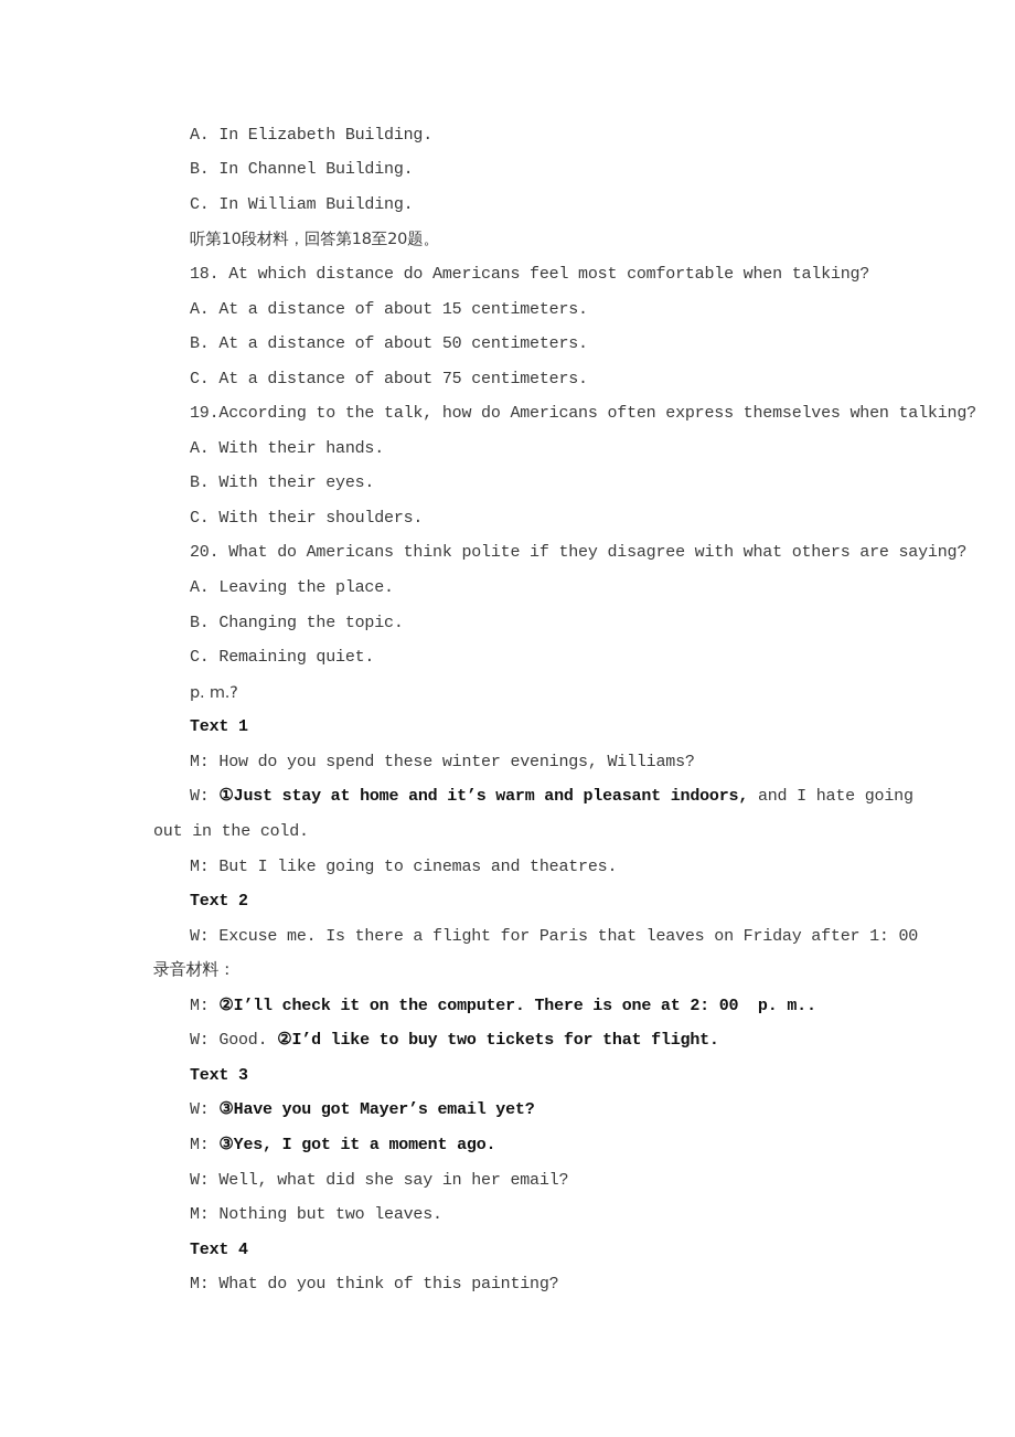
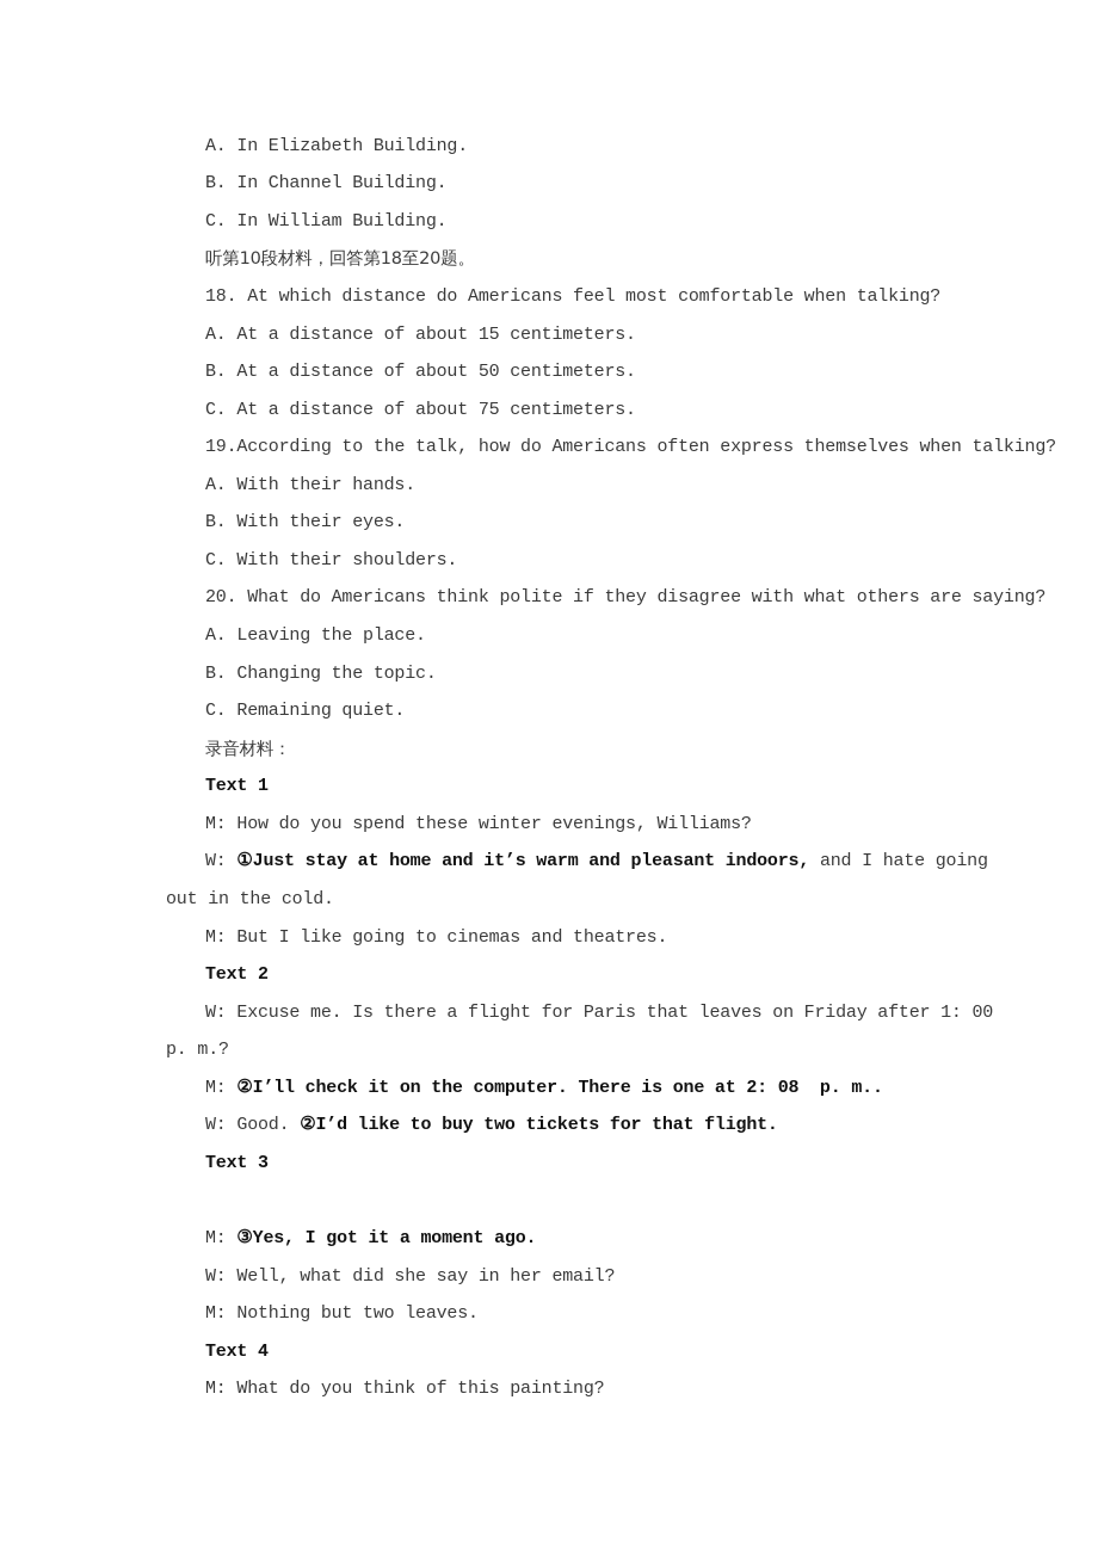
  A. In Elizabeth Building.
  B. In Channel Building.
  C. In William Building.
  听第10段材料，回答第18至20题。
  18. At which distance do Americans feel most comfortable when talking?
  A. At a distance of about 15 centimeters.
  B. At a distance of about 50 centimeters.
  C. At a distance of about 75 centimeters.
  19.According to the talk, how do Americans often express themselves when talking?
  A. With their hands.
  B. With their eyes.
  C. With their shoulders.
  20. What do Americans think polite if they disagree with what others are saying?
  A. Leaving the place.
  B. Changing the topic.
  C. Remaining quiet.
- p. m.?
+ 录音材料：
  Text 1
  M: How do you spend these winter evenings, Williams?
  W: ①Just stay at home and it’s warm and pleasant indoors, and I hate going
  out in the cold.
  M: But I like going to cinemas and theatres.
  Text 2
  W: Excuse me. Is there a flight for Paris that leaves on Friday after 1: 00
- 录音材料：
+ p. m.?
- M: ②I’ll check it on the computer. There is one at 2: 00 p. m..
+ M: ②I’ll check it on the computer. There is one at 2: 08 p. m..
  W: Good. ②I’d like to buy two tickets for that flight.
  Text 3
- W: ③Have you got Mayer’s email yet?
  M: ③Yes, I got it a moment ago.
  W: Well, what did she say in her email?
  M: Nothing but two leaves.
  Text 4
  M: What do you think of this painting?
